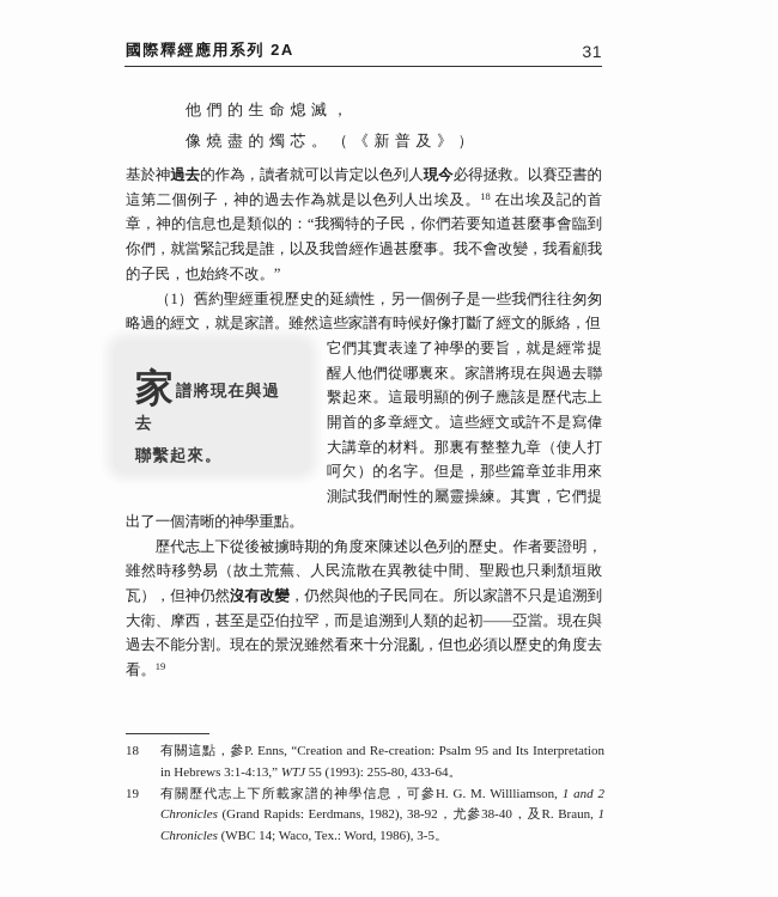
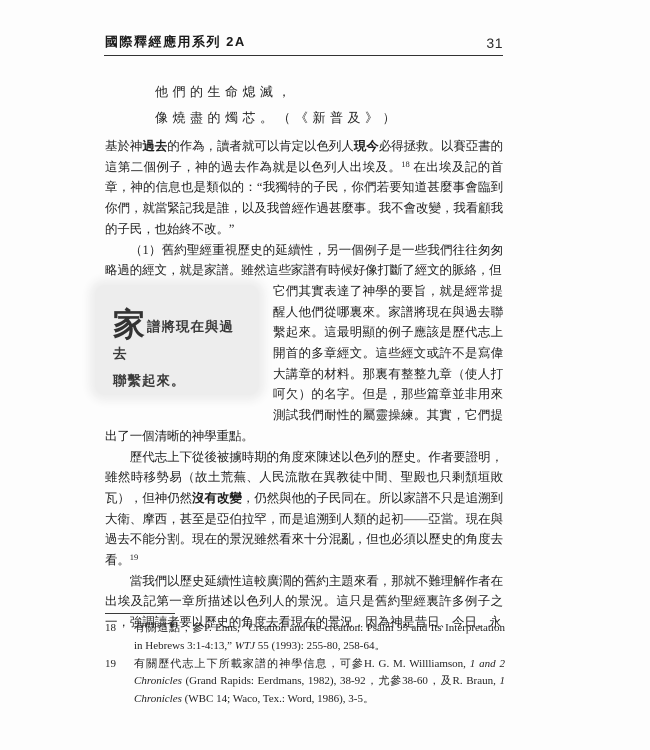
  國際釋經應用系列 2A
  31
  他們的生命熄滅，
  像燒盡的燭芯。（《新普及》）
  基於神過去的作為，讀者就可以肯定以色列人現今必得拯救。以賽亞書的這第二個例子，神的過去作為就是以色列人出埃及。18 在出埃及記的首章，神的信息也是類似的：“我獨特的子民，你們若要知道甚麼事會臨到你們，就當緊記我是誰，以及我曾經作過甚麼事。我不會改變，我看顧我的子民，也始終不改。”
  （1）舊約聖經重視歷史的延續性，另一個例子是一些我們往往匆匆略過的經文，就是家譜。雖然這些家譜有時候好像打斷了經文的脈絡，但
  家 譜將現在與過去
  聯繫起來。
  它們其實表達了神學的要旨，就是經常提醒人他們從哪裏來。家譜將現在與過去聯繫起來。這最明顯的例子應該是歷代志上開首的多章經文。這些經文或許不是寫偉大講章的材料。那裏有整整九章（使人打呵欠）的名字。但是，那些篇章並非用來測試我們耐性的屬靈操練。其實，它們提出了一個清晰的神學重點。
  歷代志上下從後被擄時期的角度來陳述以色列的歷史。作者要證明，雖然時移勢易（故土荒蕪、人民流散在異教徒中間、聖殿也只剩頹垣敗瓦），但神仍然沒有改變，仍然與他的子民同在。所以家譜不只是追溯到大衛、摩西，甚至是亞伯拉罕，而是追溯到人類的起初——亞當。現在與過去不能分割。現在的景況雖然看來十分混亂，但也必須以歷史的角度去看。19
+ 當我們以歷史延續性這較廣濶的舊約主題來看，那就不難理解作者在出埃及記第一章所描述以色列人的景況。這只是舊約聖經裏許多例子之一，強調讀者要以歷史的角度去看現在的景況，因為神是昔日、今日、永
  18
- 有關這點，參P. Enns, “Creation and Re-creation: Psalm 95 and Its Interpretation in Hebrews 3:1-4:13,” WTJ 55 (1993): 255-80, 433-64。
+ 有關這點，參P. Enns, “Creation and Re-creation: Psalm 95 and Its Interpretation in Hebrews 3:1-4:13,” WTJ 55 (1993): 255-80, 258-64。
  19
- 有關歷代志上下所載家譜的神學信息，可參H. G. M. Willliamson, 1 and 2 Chronicles (Grand Rapids: Eerdmans, 1982), 38-92，尤參38-40，及R. Braun, 1 Chronicles (WBC 14; Waco, Tex.: Word, 1986), 3-5。
+ 有關歷代志上下所載家譜的神學信息，可參H. G. M. Willliamson, 1 and 2 Chronicles (Grand Rapids: Eerdmans, 1982), 38-92，尤參38-60，及R. Braun, 1 Chronicles (WBC 14; Waco, Tex.: Word, 1986), 3-5。
